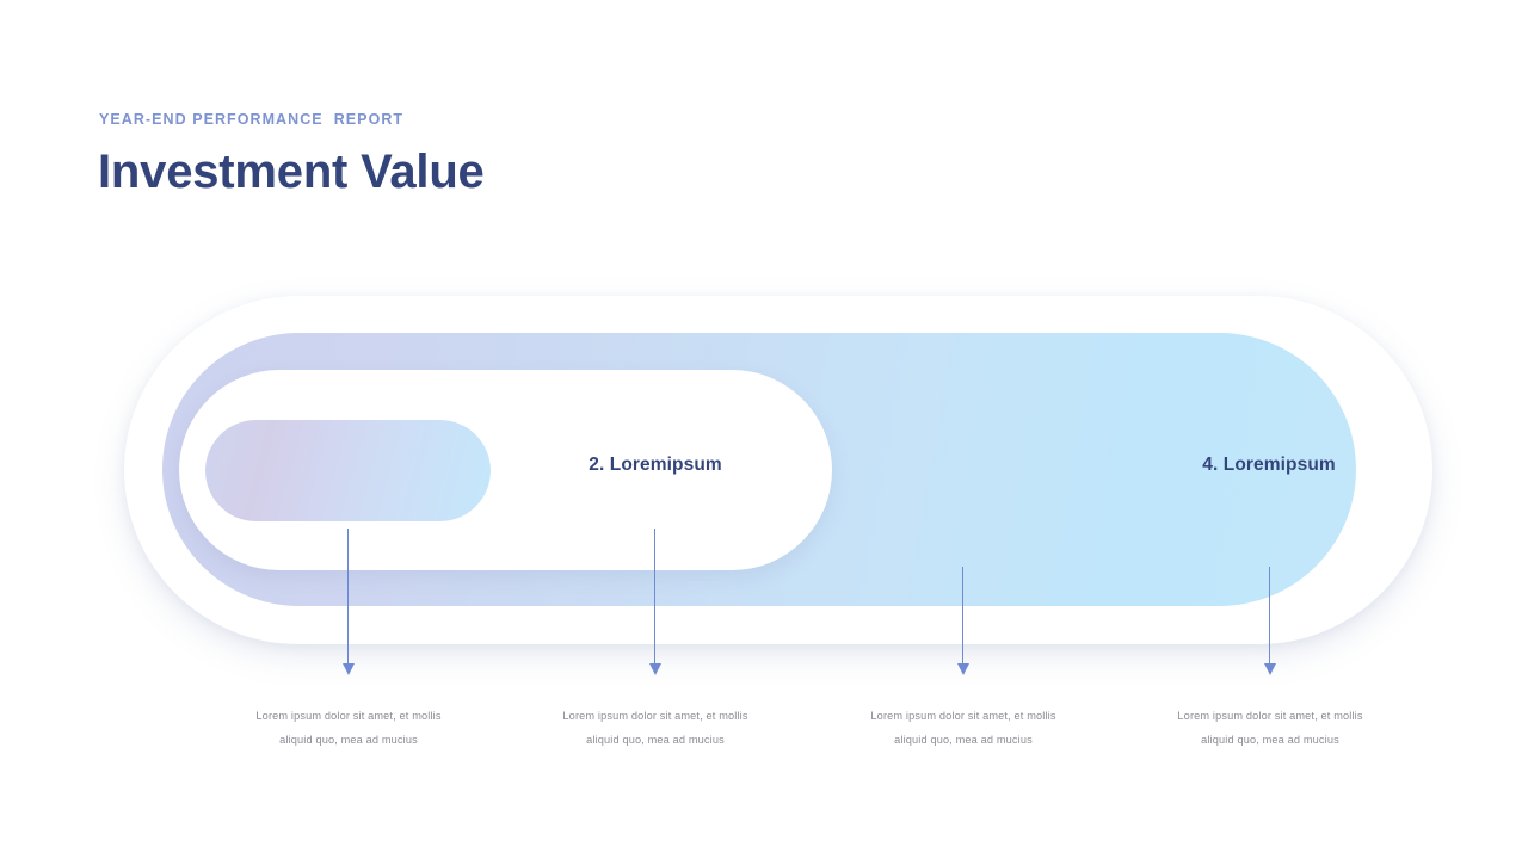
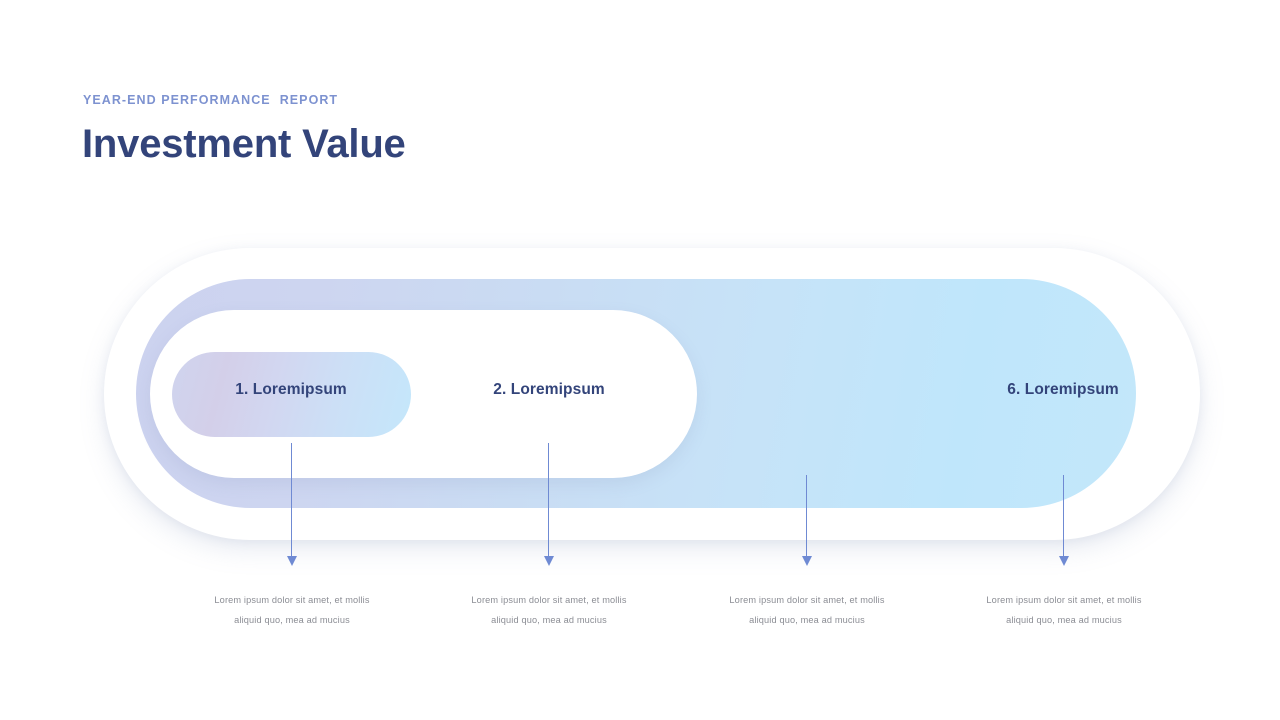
  YEAR-END PERFORMANCE REPORT
  Investment Value
+ 1. Loremipsum
  2. Loremipsum
- 4. Loremipsum
+ 6. Loremipsum
  Lorem ipsum dolor sit amet, et mollis
  aliquid quo, mea ad mucius
  Lorem ipsum dolor sit amet, et mollis
  aliquid quo, mea ad mucius
  Lorem ipsum dolor sit amet, et mollis
  aliquid quo, mea ad mucius
  Lorem ipsum dolor sit amet, et mollis
  aliquid quo, mea ad mucius
